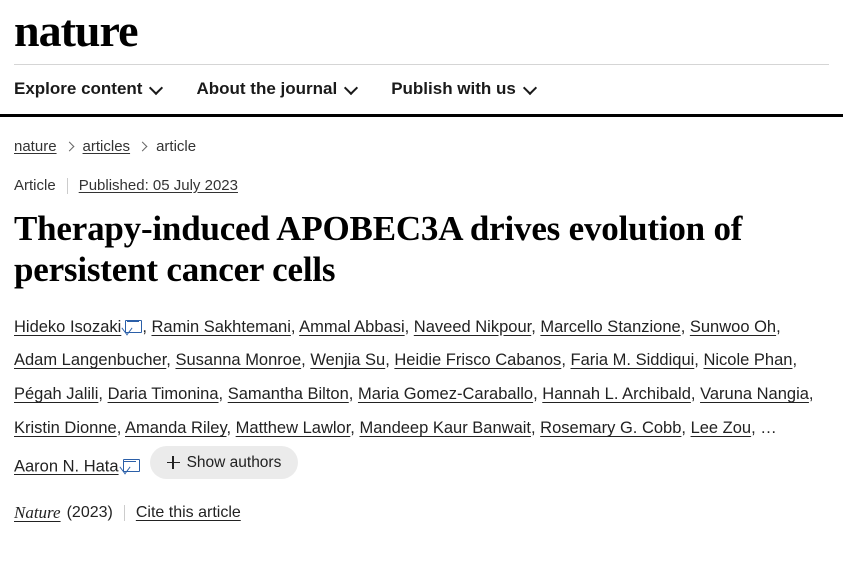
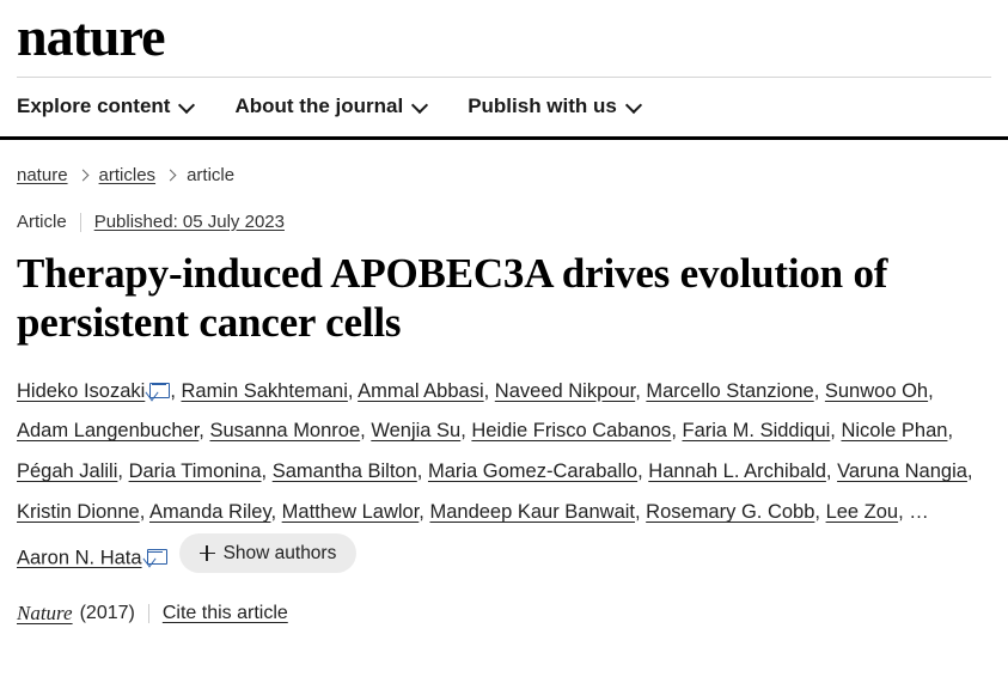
  nature
  Explore content
  About the journal
  Publish with us
  nature
  articles
  article
  Article
  Published: 05 July 2023
  Therapy-induced APOBEC3A drives evolution of persistent cancer cells
  Hideko Isozaki , Ramin Sakhtemani, Ammal Abbasi, Naveed Nikpour, Marcello Stanzione, Sunwoo Oh, Adam Langenbucher, Susanna Monroe, Wenjia Su, Heidie Frisco Cabanos, Faria M. Siddiqui, Nicole Phan, Pégah Jalili, Daria Timonina, Samantha Bilton, Maria Gomez-Caraballo, Hannah L. Archibald, Varuna Nangia, Kristin Dionne, Amanda Riley, Matthew Lawlor, Mandeep Kaur Banwait, Rosemary G. Cobb, Lee Zou, … Aaron N. Hata
  Show authors
  Nature
- (2023)
+ (2017)
  Cite this article
